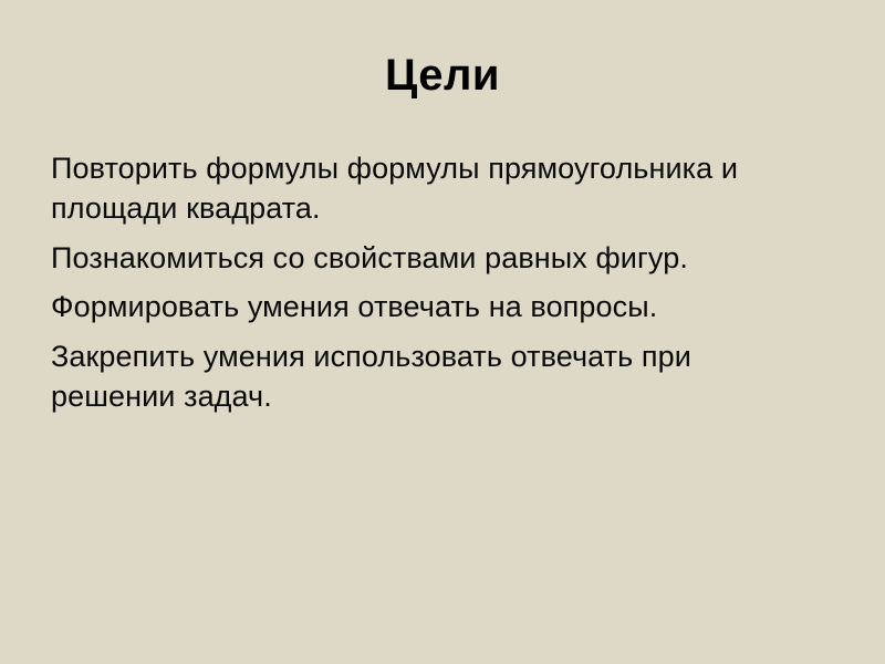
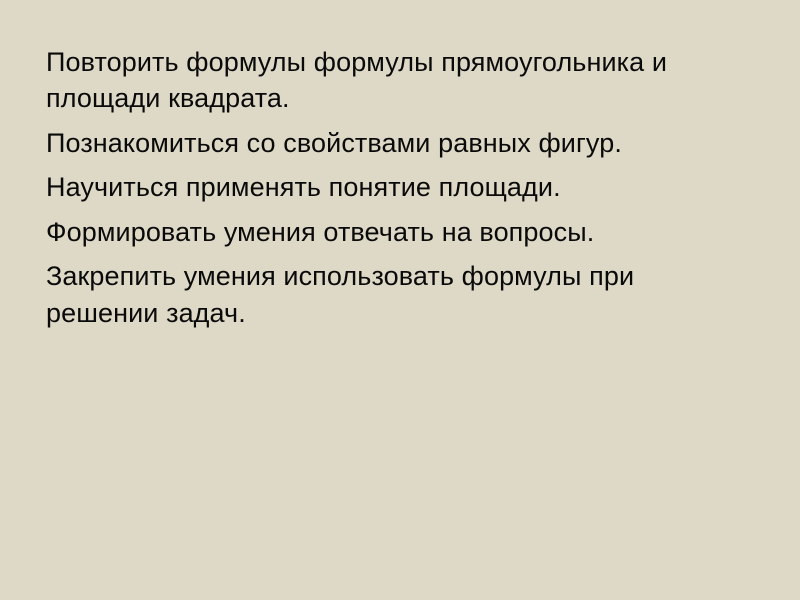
- Цели
  Повторить формулы формулы прямоугольника и площади квадрата.
  Познакомиться со свойствами равных фигур.
+ Научиться применять понятие площади.
  Формировать умения отвечать на вопросы.
- Закрепить умения использовать отвечать при решении задач.
+ Закрепить умения использовать формулы при решении задач.
